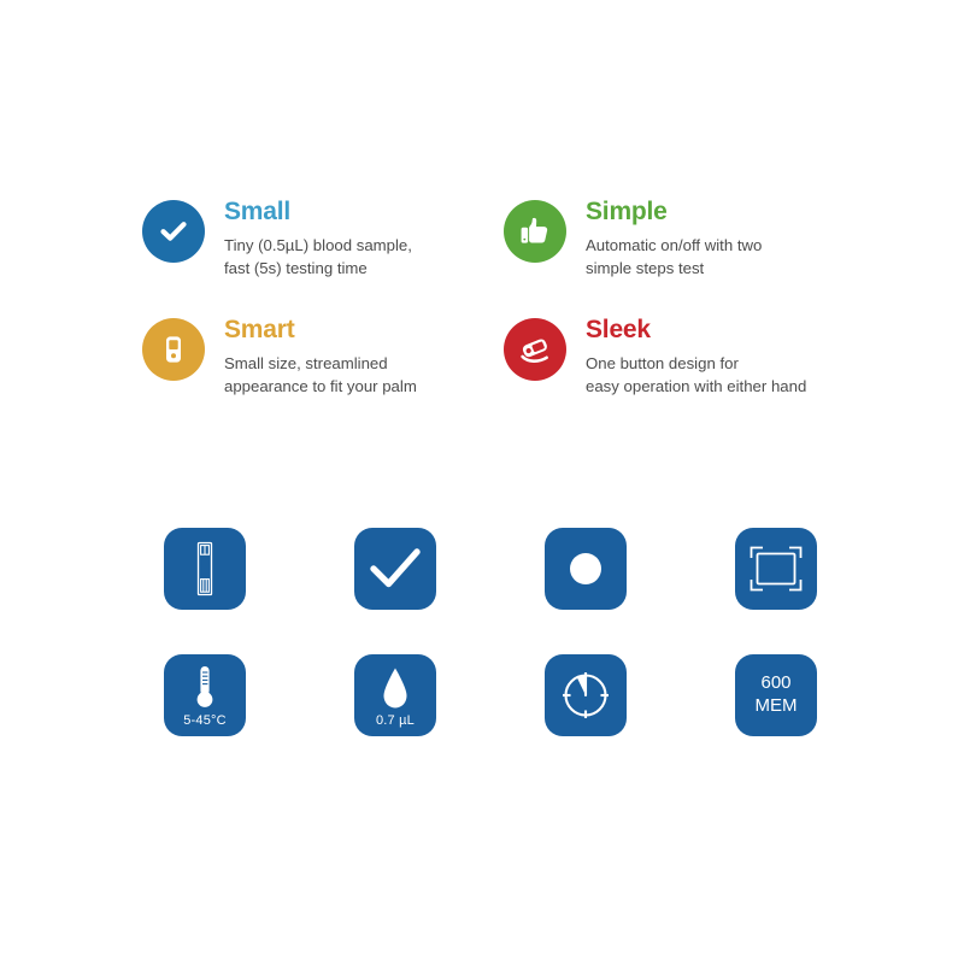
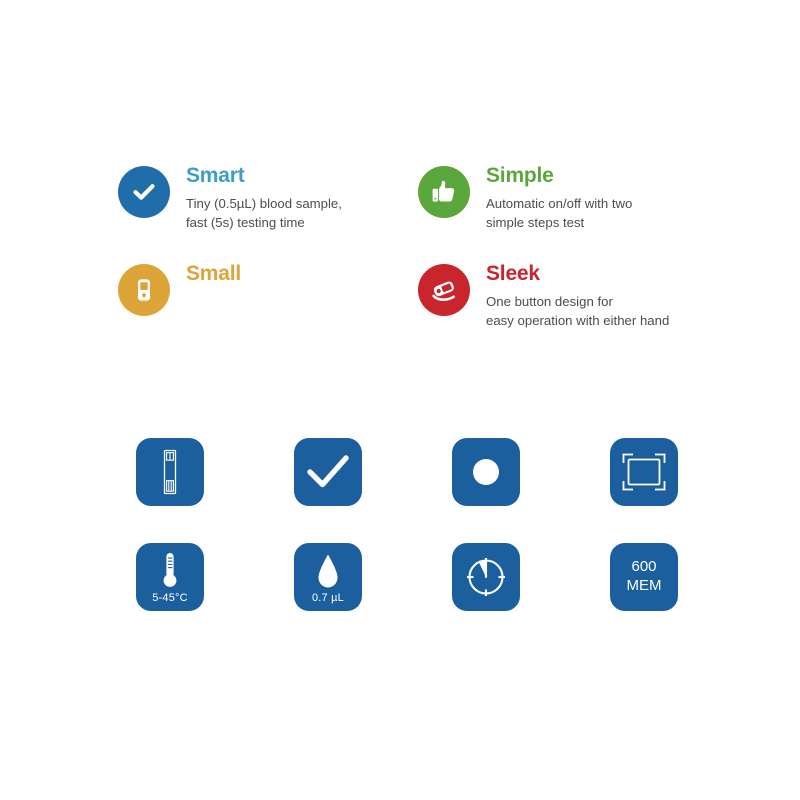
- Small
+ Smart
  Tiny (0.5µL) blood sample,
  fast (5s) testing time
  Simple
  Automatic on/off with two
  simple steps test
- Smart
+ Small
- Small size, streamlined
- appearance to fit your palm
  Sleek
  One button design for
  easy operation with either hand
  5-45°C
  0.7 µL
  600
  MEM
